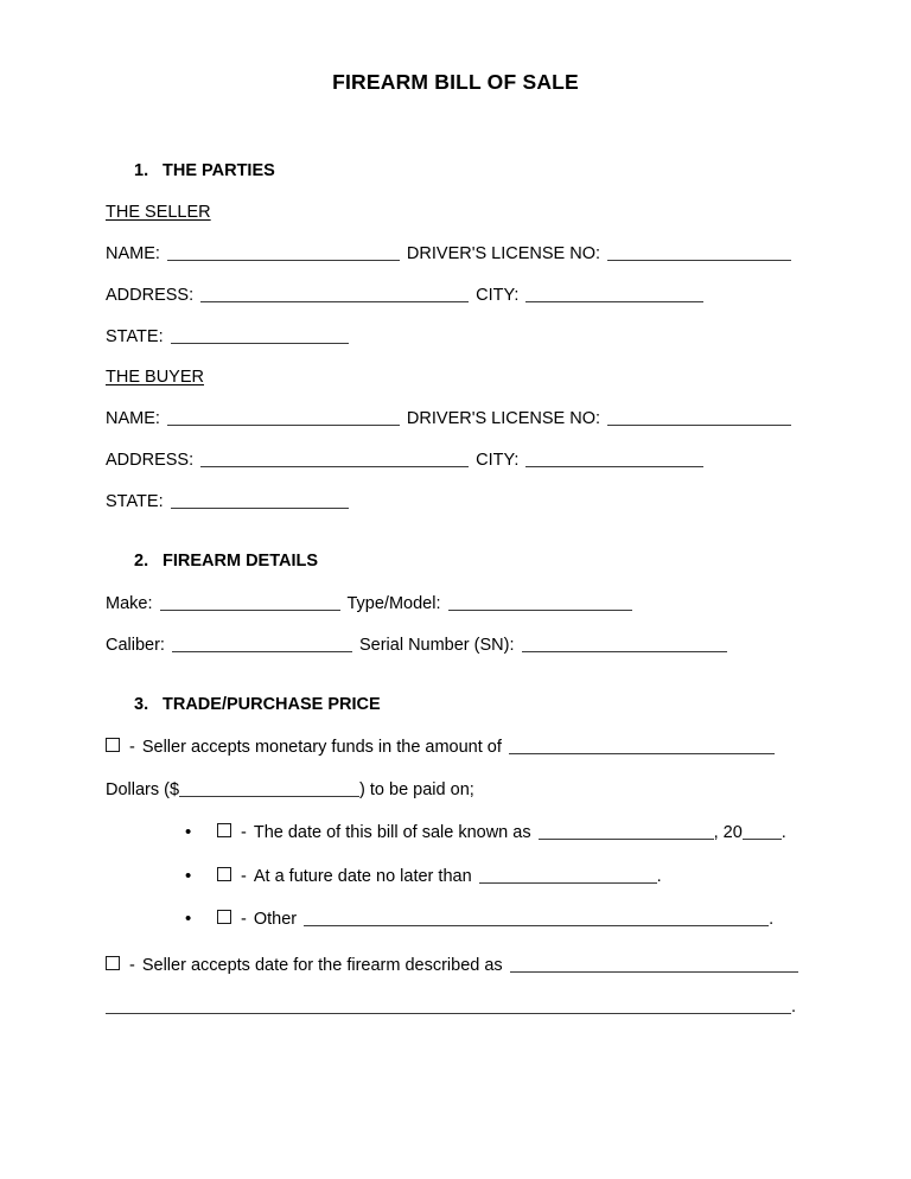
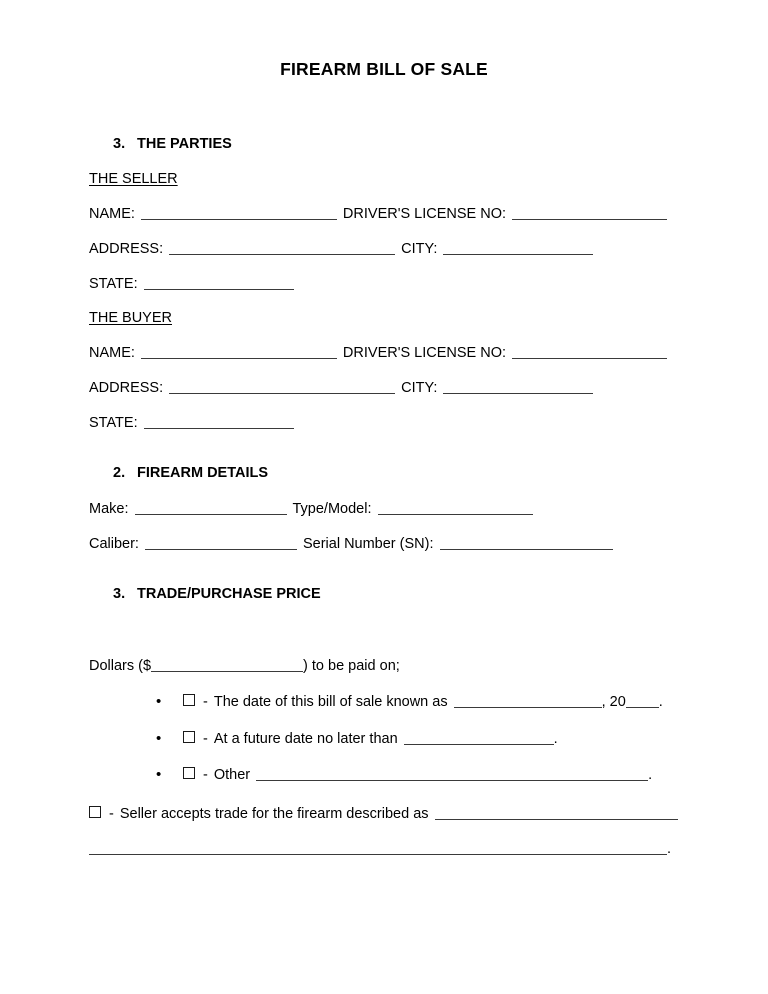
  FIREARM BILL OF SALE
- 1. THE PARTIES
+ 3. THE PARTIES
  THE SELLER
  NAME: DRIVER'S LICENSE NO:
  ADDRESS: CITY:
  STATE:
  THE BUYER
  NAME: DRIVER'S LICENSE NO:
  ADDRESS: CITY:
  STATE:
  2. FIREARM DETAILS
  Make: Type/Model:
  Caliber: Serial Number (SN):
  3. TRADE/PURCHASE PRICE
- - Seller accepts monetary funds in the amount of
  Dollars ($ ) to be paid on;
  • - The date of this bill of sale known as , 20 .
  • - At a future date no later than .
  • - Other .
- - Seller accepts date for the firearm described as
+ - Seller accepts trade for the firearm described as
  .
